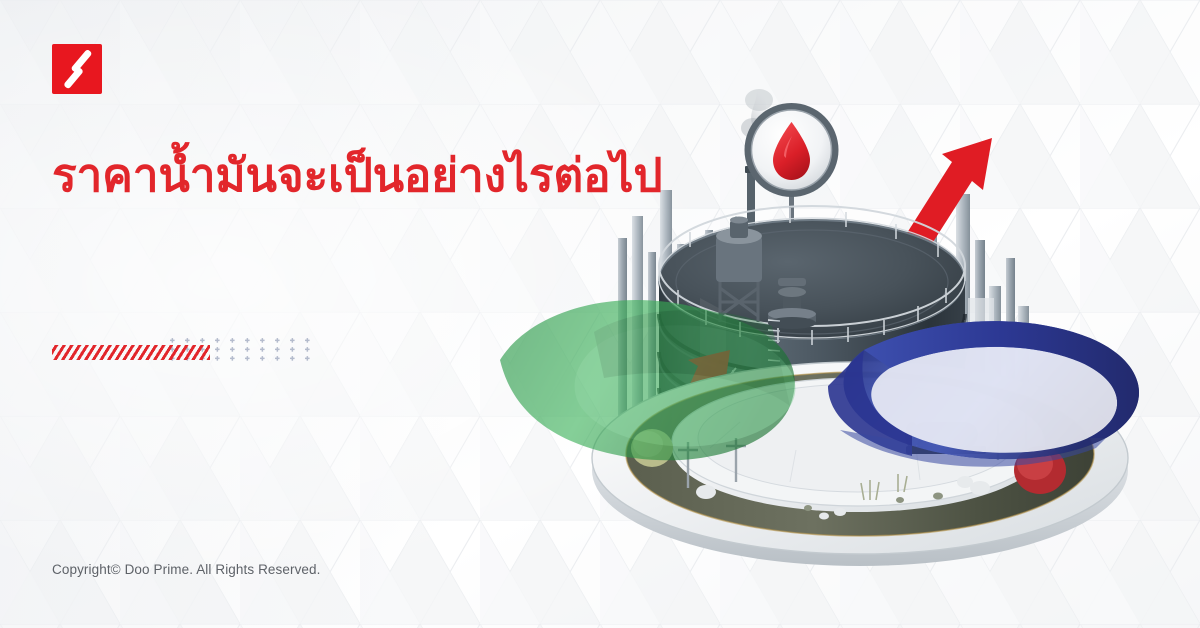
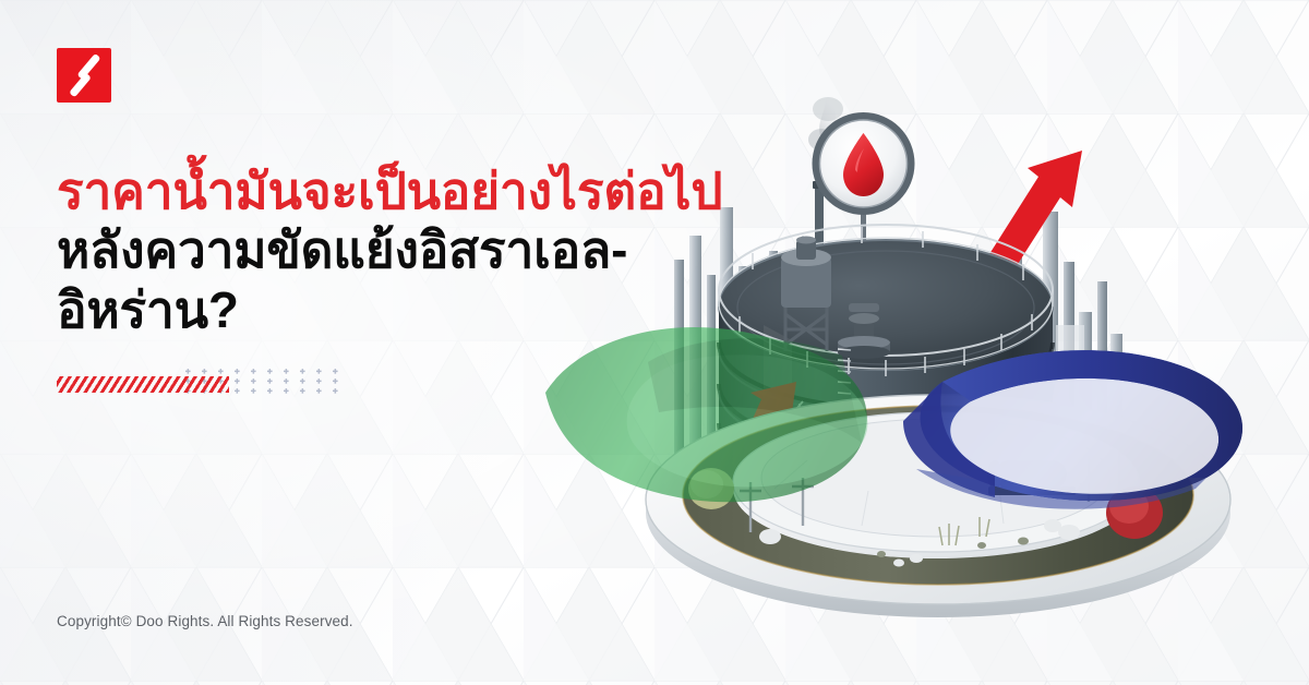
  ราคาน้ำมันจะเป็นอย่างไรต่อไป
+ หลังความขัดแย้งอิสราเอล-
+ อิหร่าน?
- Copyright© Doo Prime. All Rights Reserved.
+ Copyright© Doo Rights. All Rights Reserved.
